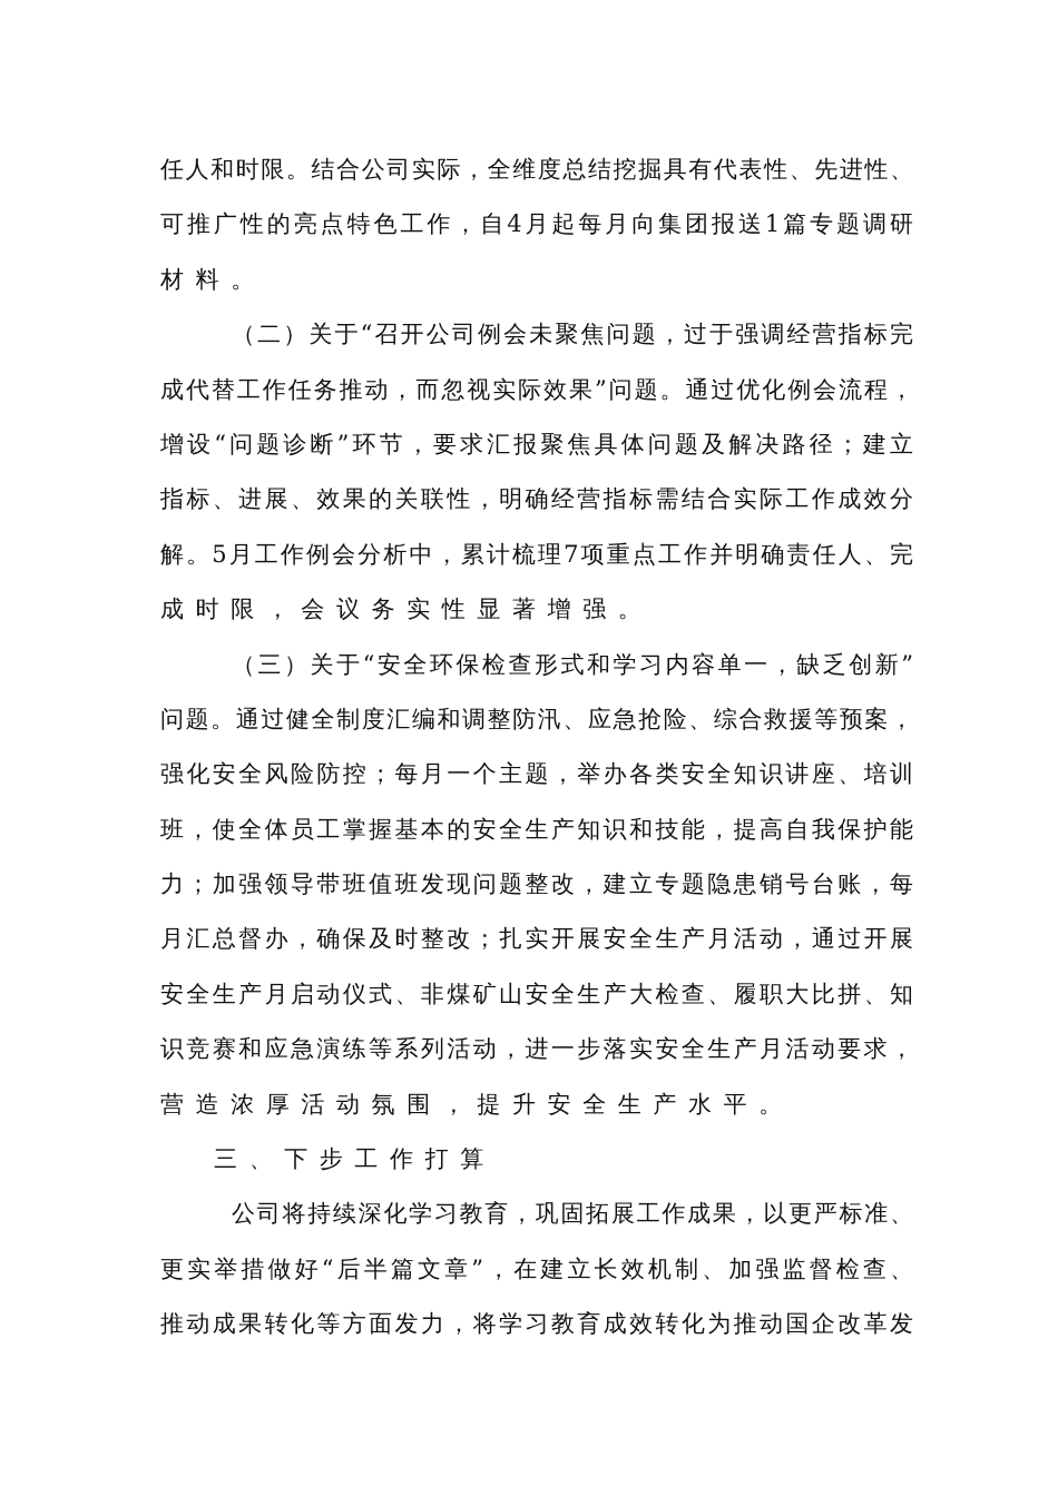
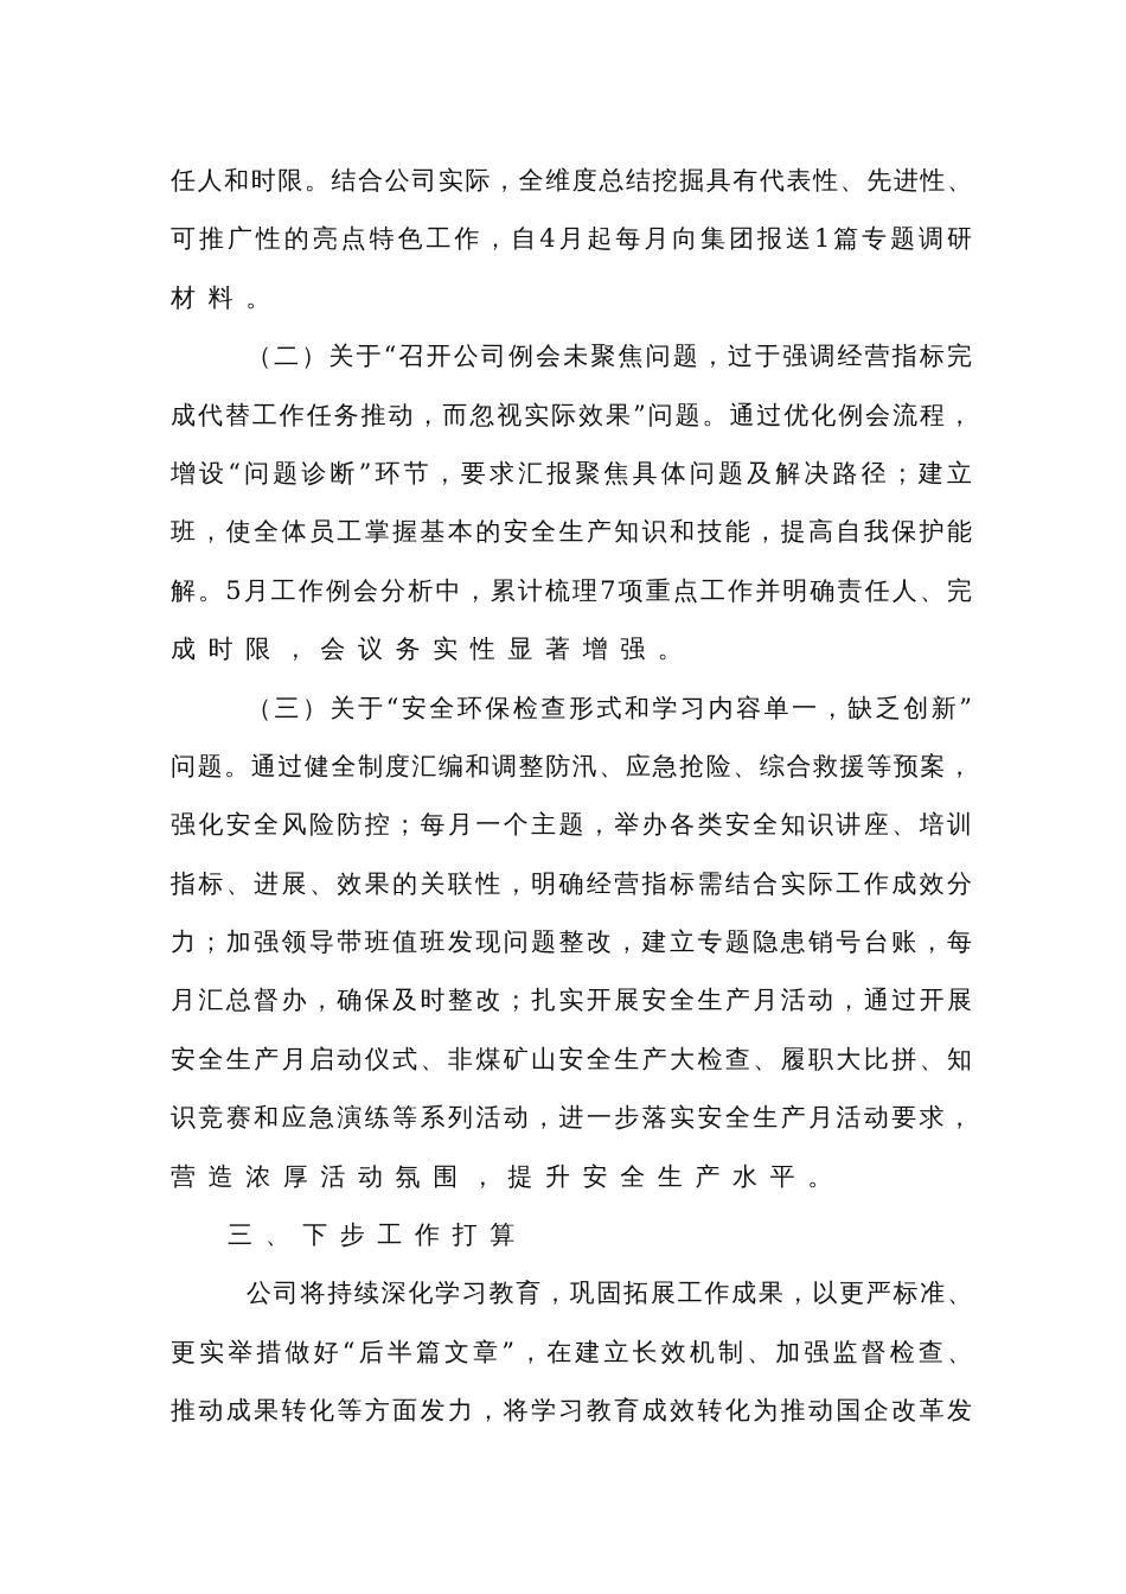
  任人和时限。结合公司实际，全维度总结挖掘具有代表性、先进性、
  可推广性的亮点特色工作，自4月起每月向集团报送1篇专题调研
  材料。
  （二）关于“召开公司例会未聚焦问题，过于强调经营指标完
  成代替工作任务推动，而忽视实际效果”问题。通过优化例会流程，
  增设“问题诊断”环节，要求汇报聚焦具体问题及解决路径；建立
- 指标、进展、效果的关联性，明确经营指标需结合实际工作成效分
+ 班，使全体员工掌握基本的安全生产知识和技能，提高自我保护能
  解。5月工作例会分析中，累计梳理7项重点工作并明确责任人、完
  成时限，会议务实性显著增强。
  （三）关于“安全环保检查形式和学习内容单一，缺乏创新”
  问题。通过健全制度汇编和调整防汛、应急抢险、综合救援等预案，
  强化安全风险防控；每月一个主题，举办各类安全知识讲座、培训
- 班，使全体员工掌握基本的安全生产知识和技能，提高自我保护能
+ 指标、进展、效果的关联性，明确经营指标需结合实际工作成效分
  力；加强领导带班值班发现问题整改，建立专题隐患销号台账，每
  月汇总督办，确保及时整改；扎实开展安全生产月活动，通过开展
  安全生产月启动仪式、非煤矿山安全生产大检查、履职大比拼、知
  识竞赛和应急演练等系列活动，进一步落实安全生产月活动要求，
  营造浓厚活动氛围，提升安全生产水平。
  三、下步工作打算
  公司将持续深化学习教育，巩固拓展工作成果，以更严标准、
  更实举措做好“后半篇文章”，在建立长效机制、加强监督检查、
  推动成果转化等方面发力，将学习教育成效转化为推动国企改革发
